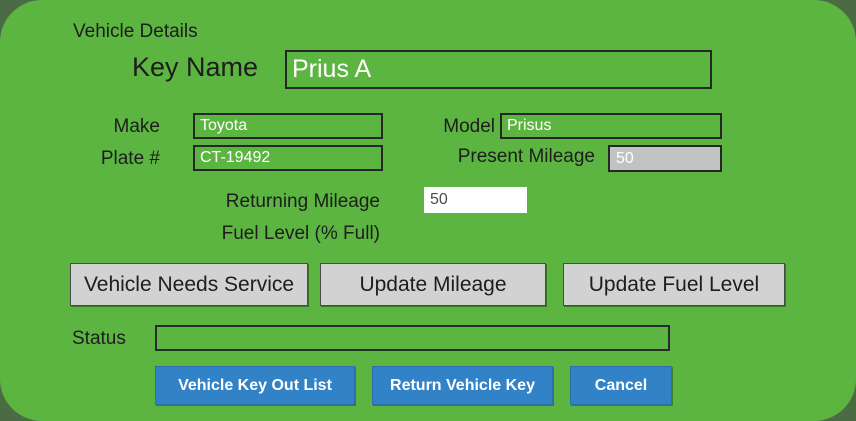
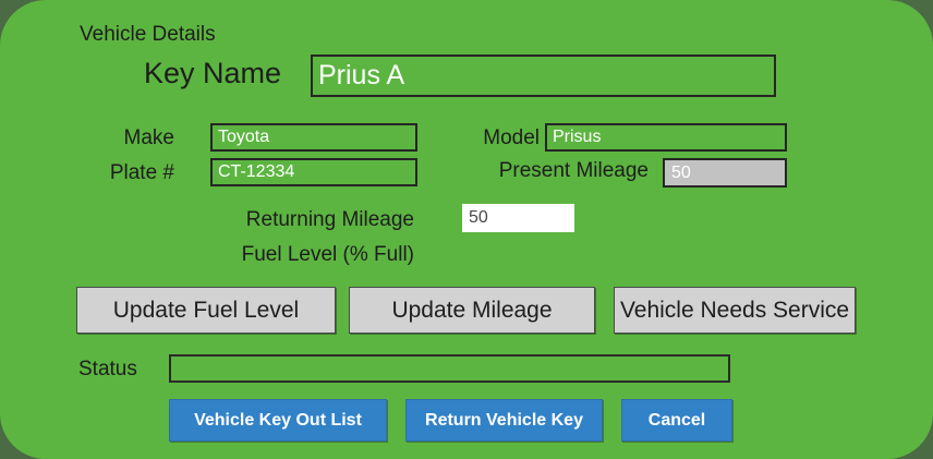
  Vehicle Details
  Key Name
  Prius A
  Make
  Toyota
  Model
  Prisus
  Plate #
- CT-19492
+ CT-12334
  Present Mileage
  50
  Returning Mileage
  50
  Fuel Level (% Full)
- Vehicle Needs Service
+ Update Fuel Level
  Update Mileage
- Update Fuel Level
+ Vehicle Needs Service
  Status
  Vehicle Key Out List
  Return Vehicle Key
  Cancel
